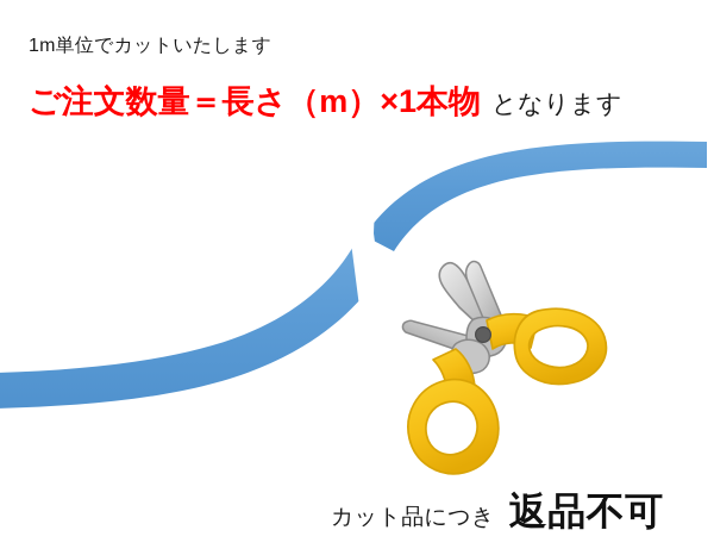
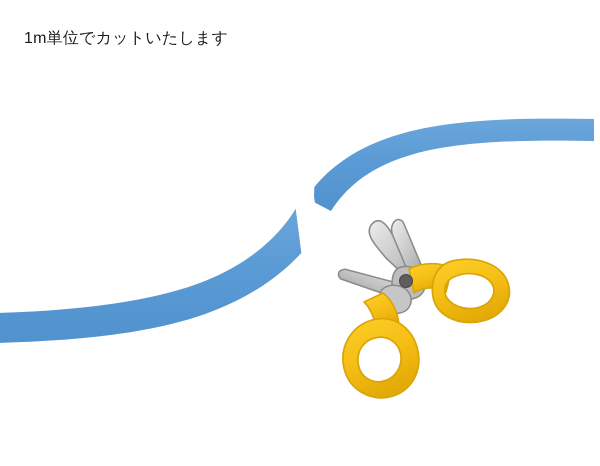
  1m単位でカットいたします
- ご注文数量＝長さ（m）×1本物 となります
- カット品につき 返品不可
